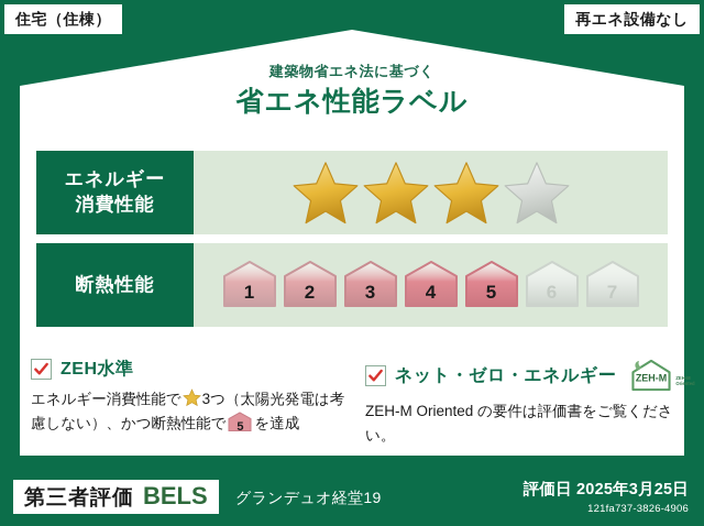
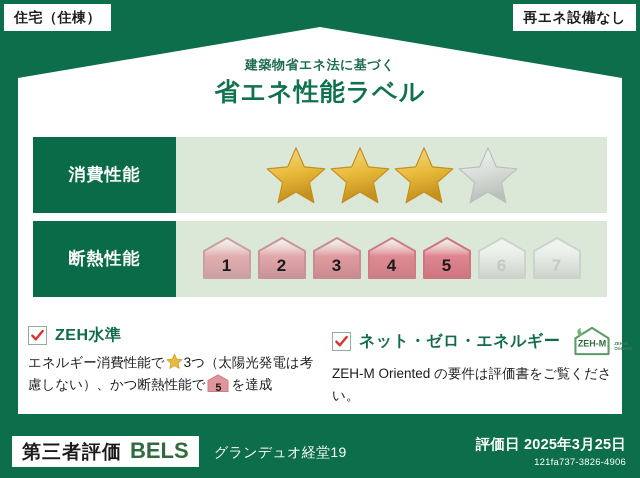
  住宅（住棟）
  再エネ設備なし
  建築物省エネ法に基づく
  省エネ性能ラベル
- エネルギー
  消費性能
  断熱性能
  1
  2
  3
  4
  5
  6
  7
  ZEH水準
  エネルギー消費性能で 3つ（太陽光発電は考慮しない）、かつ断熱性能で
  5
  を達成
  ネット・ゼロ・エネルギー
  ZEH-M
  ZEH-M Oriented の要件は評価書をご覧ください。
  第三者評価
  BELS
  グランデュオ経堂19
  評価日 2025年3月25日
  121fa737-3826-4906
